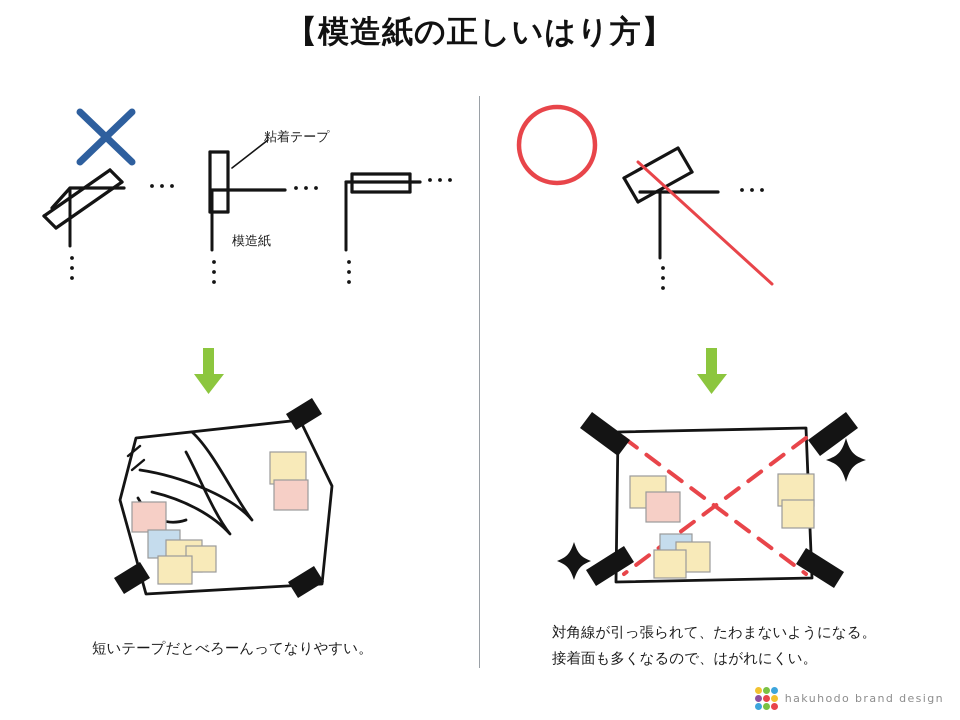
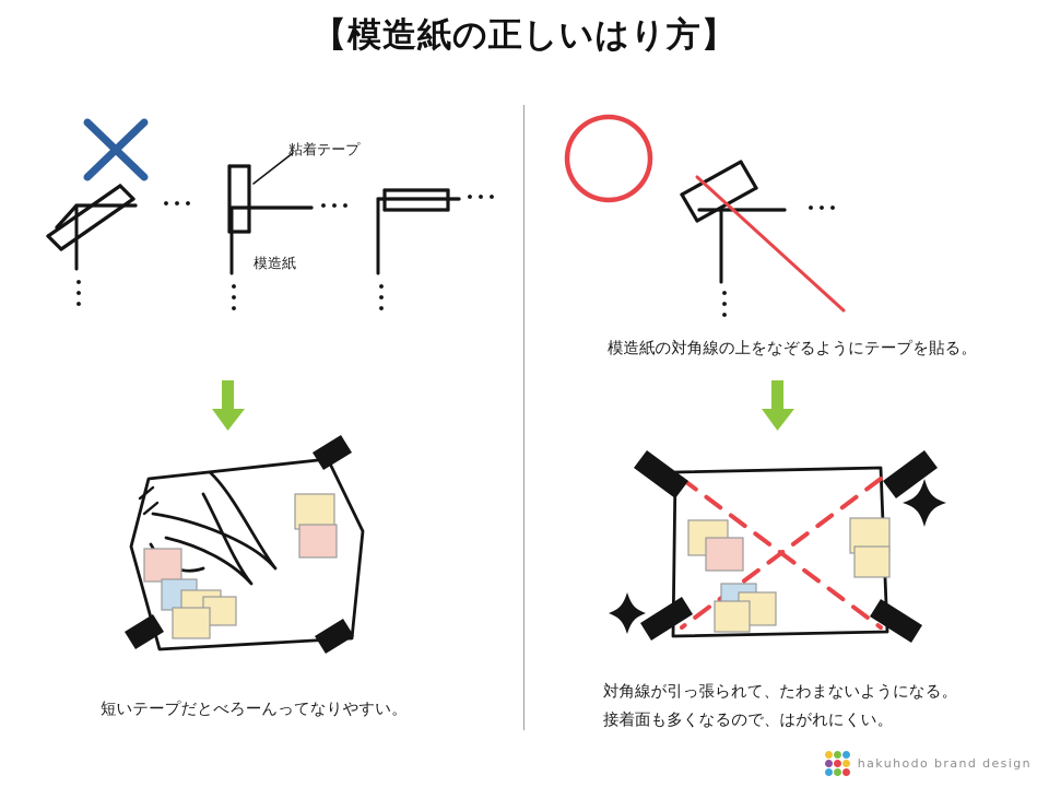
  【模造紙の正しいはり方】
  粘着テープ
  模造紙
  短いテープだとべろーんってなりやすい。
+ 模造紙の対角線の上をなぞるようにテープを貼る。
  対角線が引っ張られて、たわまないようになる。
  接着面も多くなるので、はがれにくい。
  hakuhodo brand design
